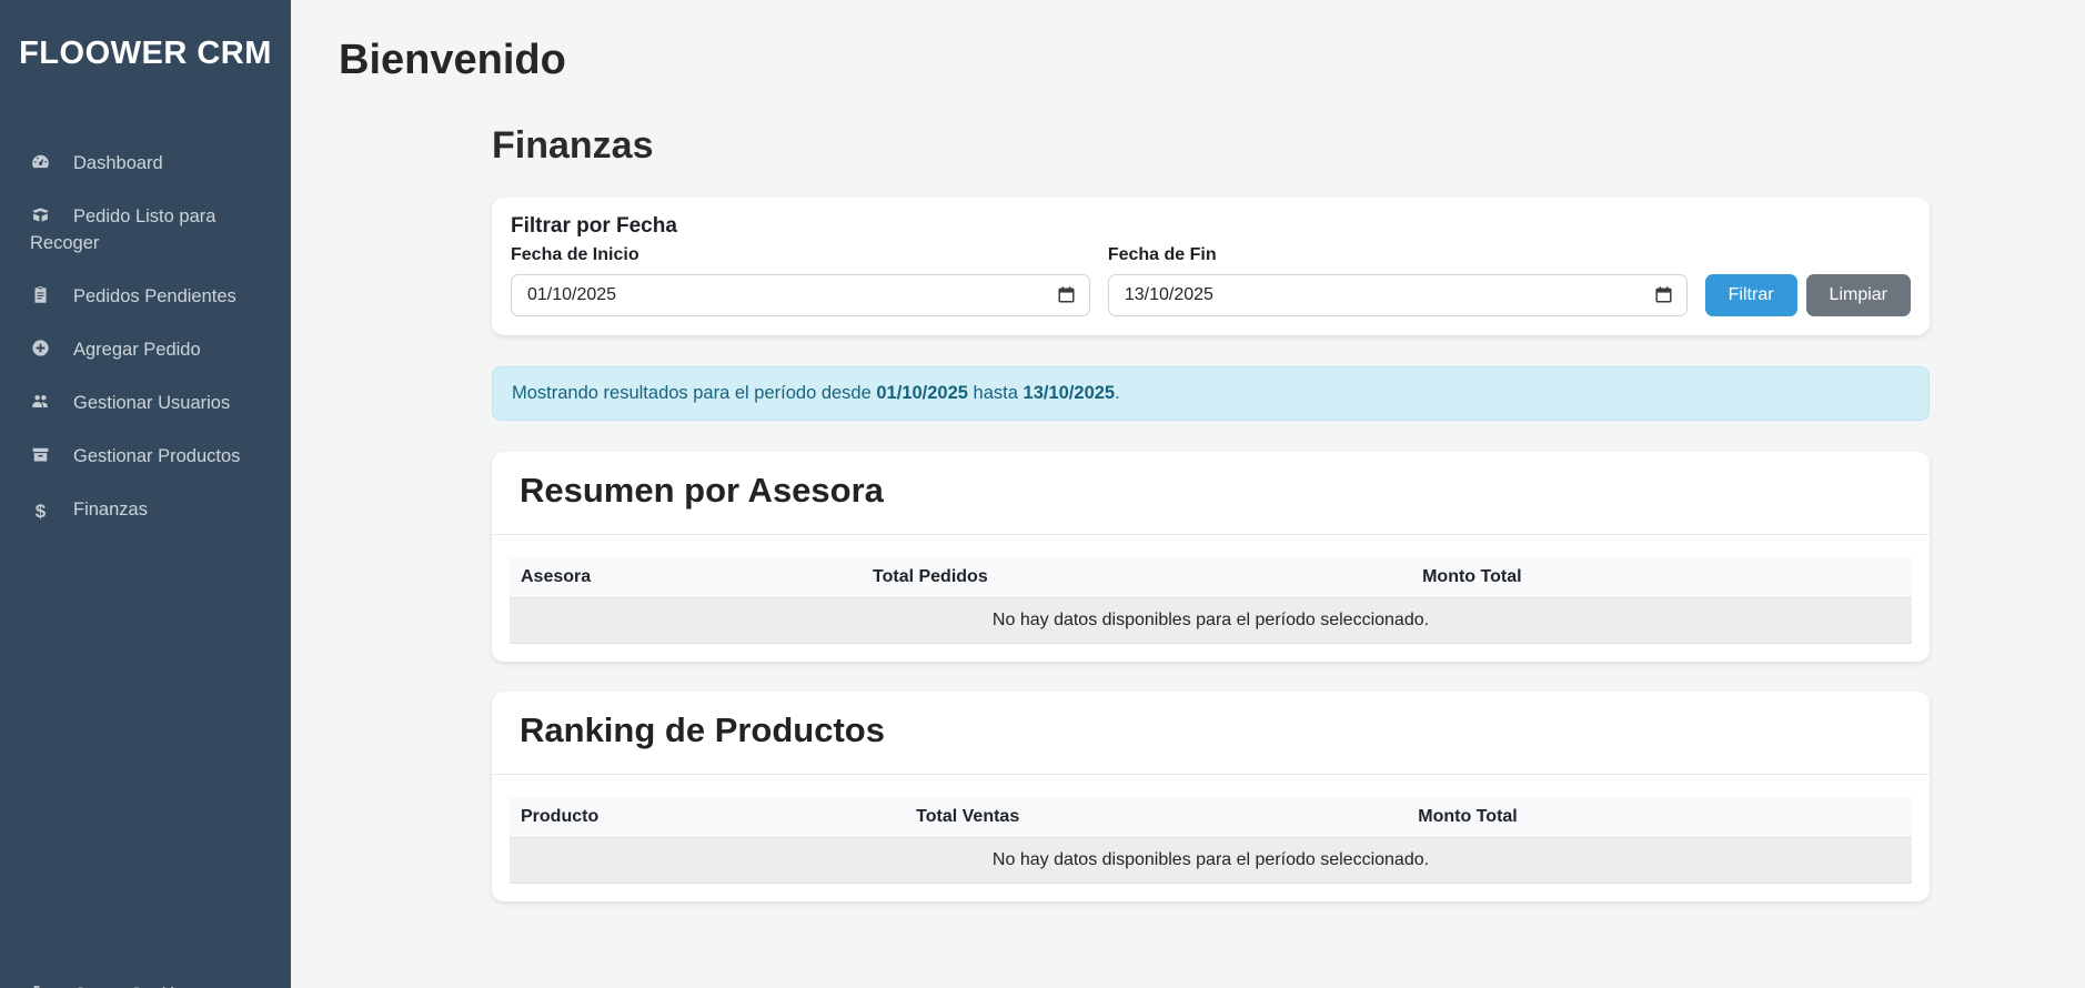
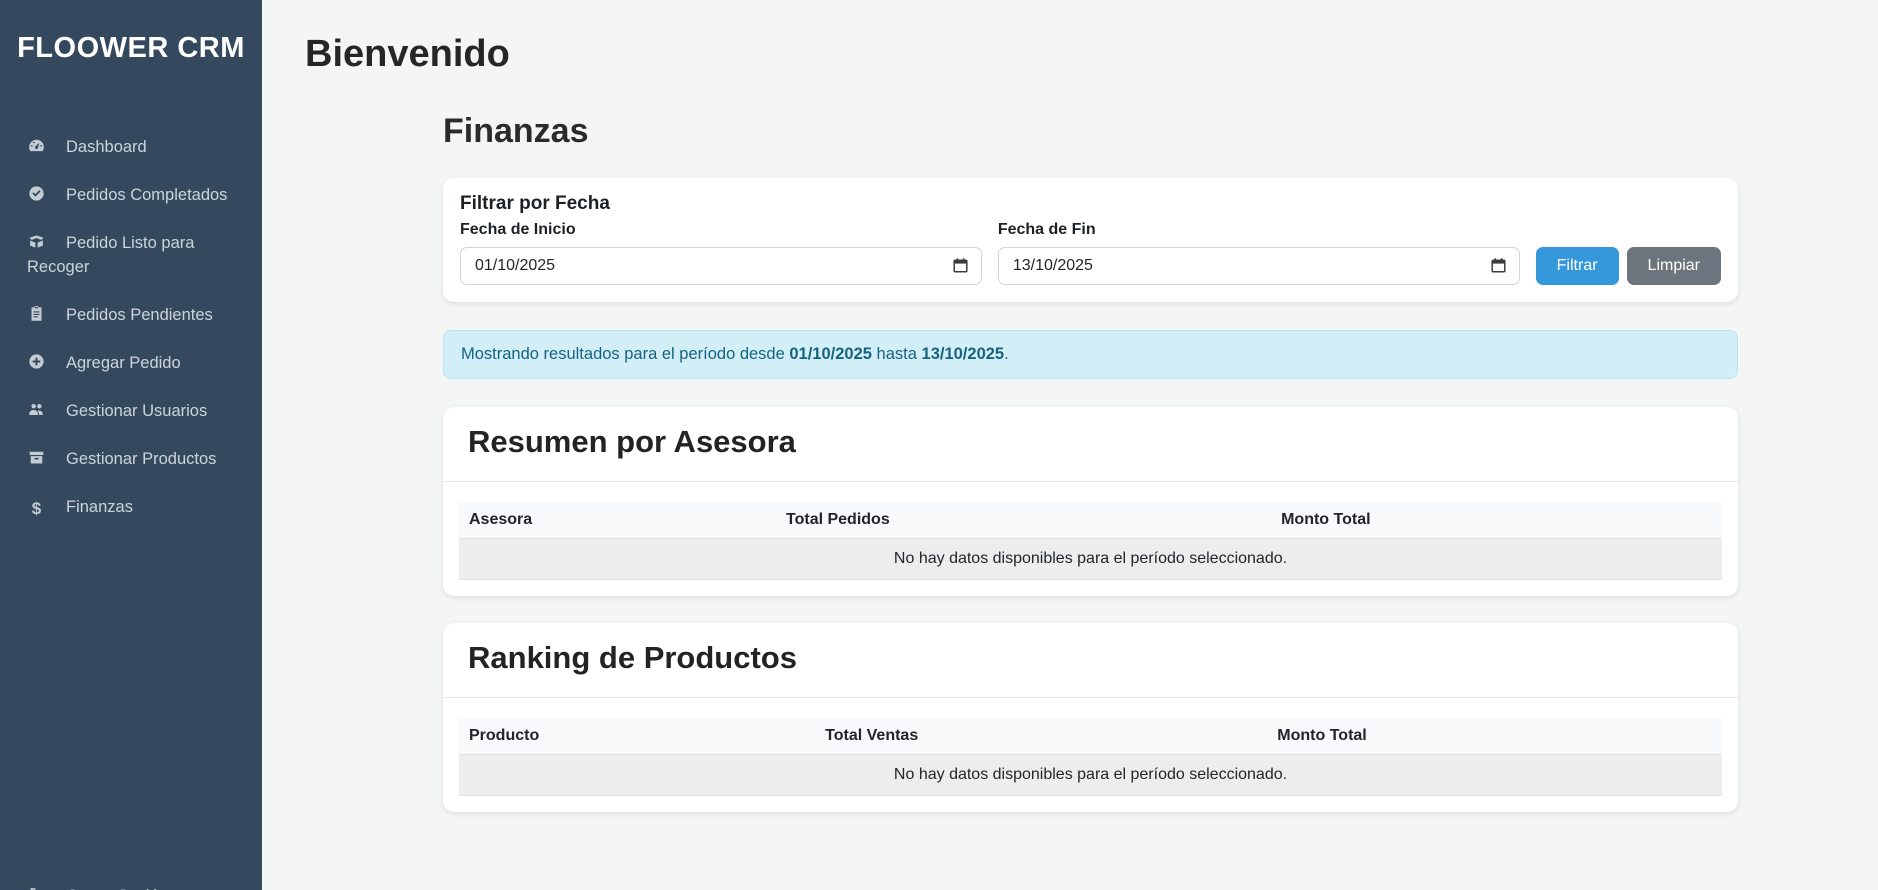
  FLOOWER CRM
  Dashboard
+ Pedidos Completados
  Pedido Listo para Recoger
  Pedidos Pendientes
  Agregar Pedido
  Gestionar Usuarios
  Gestionar Productos
  $ Finanzas
  Bienvenido
  Finanzas
  Filtrar por Fecha
  Fecha de Inicio
  01/10/2025
  Fecha de Fin
  13/10/2025
  Filtrar
  Limpiar
  Mostrando resultados para el período desde 01/10/2025 hasta 13/10/2025.
  Resumen por Asesora
  Asesora	Total Pedidos	Monto Total
  No hay datos disponibles para el período seleccionado.
  Ranking de Productos
  Producto	Total Ventas	Monto Total
  No hay datos disponibles para el período seleccionado.
